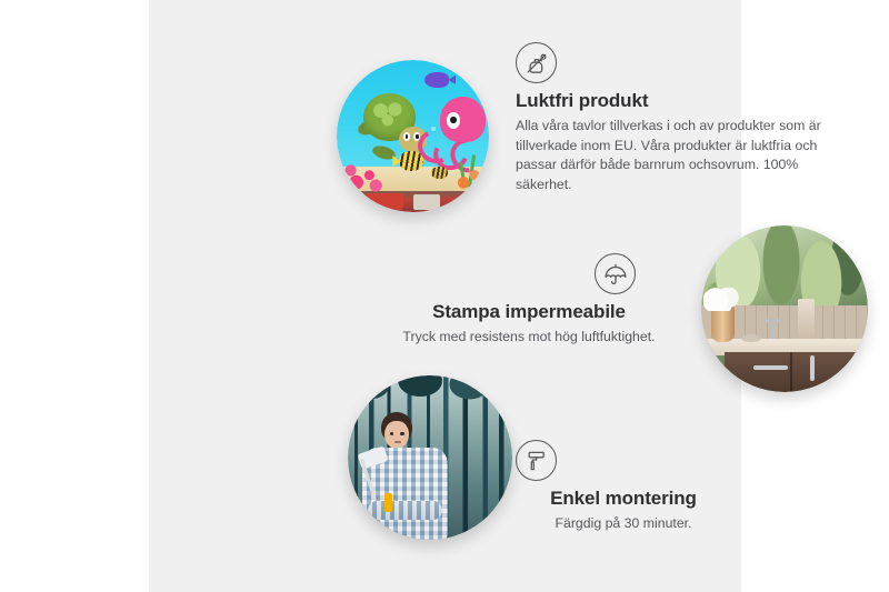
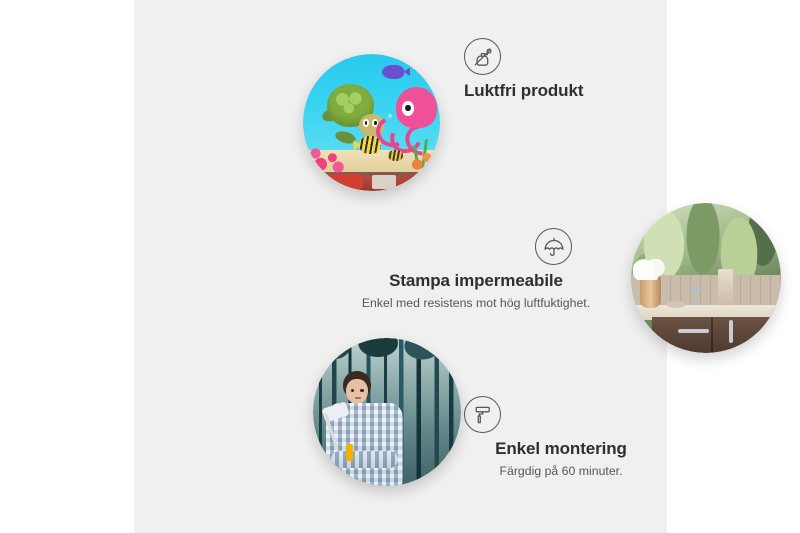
  Luktfri produkt
- Alla våra tavlor tillverkas i och av produkter som är tillverkade inom EU. Våra produkter är luktfria och passar därför både barnrum ochsovrum. 100% säkerhet.
  Stampa impermeabile
- Tryck med resistens mot hög luftfuktighet.
+ Enkel med resistens mot hög luftfuktighet.
  Enkel montering
- Färgdig på 30 minuter.
+ Färgdig på 60 minuter.
